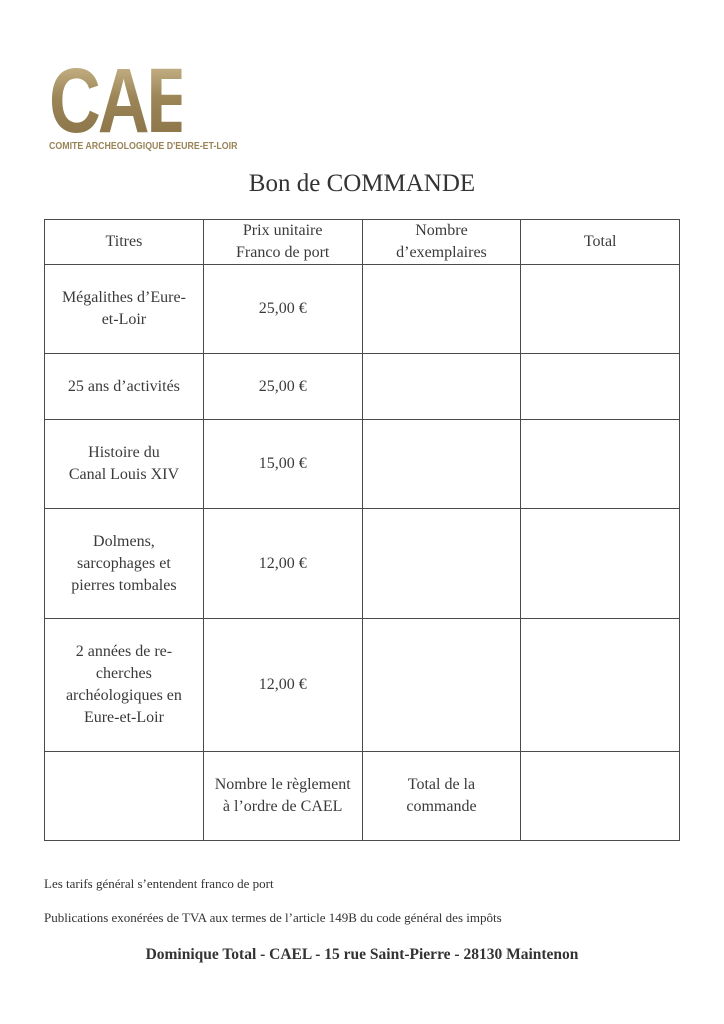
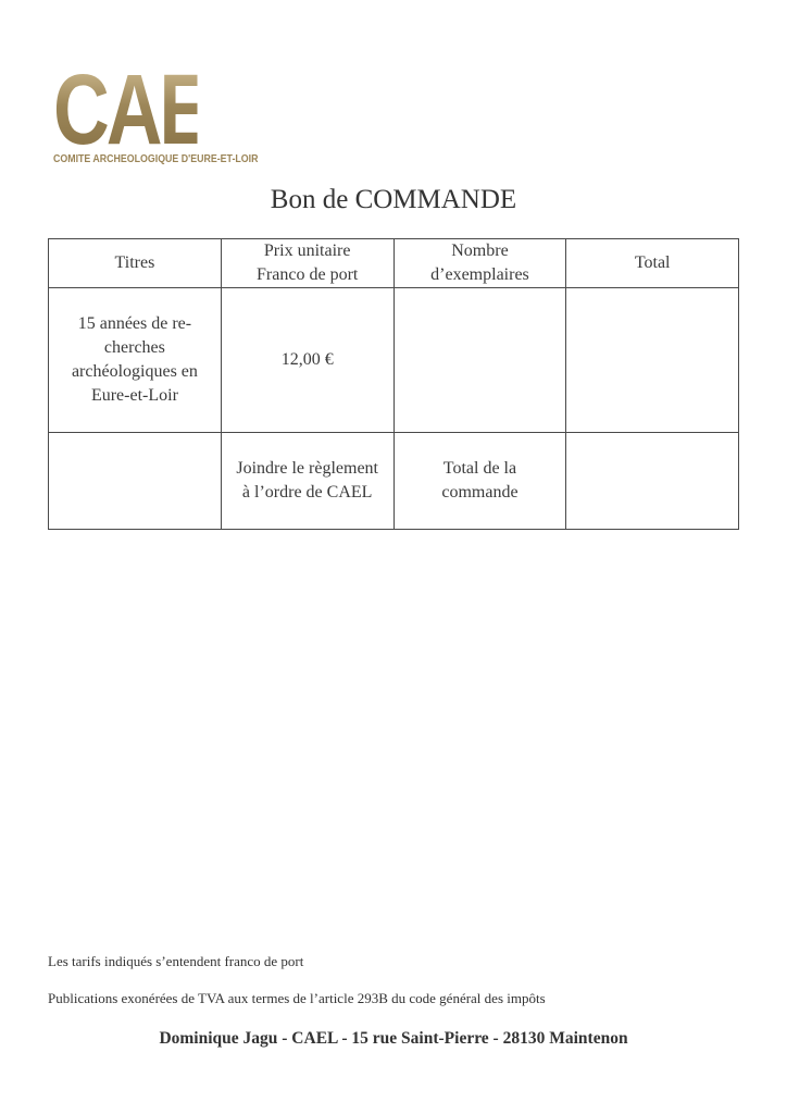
  CAEL
  COMITE ARCHEOLOGIQUE D'EURE-ET-LOIR
  Bon de COMMANDE
  Titres	Prix unitaire Franco de port	Nombre d’exemplaires	Total
- Mégalithes d’Eure- et-Loir	25,00 €
- 25 ans d’activités	25,00 €
- Histoire du Canal Louis XIV	15,00 €
- Dolmens, sarcophages et pierres tombales	12,00 €
- 2 années de re- cherches archéologiques en Eure-et-Loir	12,00 €
+ 15 années de re- cherches archéologiques en Eure-et-Loir	12,00 €
- 	Nombre le règlement à l’ordre de CAEL	Total de la commande
+ 	Joindre le règlement à l’ordre de CAEL	Total de la commande
- Les tarifs général s’entendent franco de port
+ Les tarifs indiqués s’entendent franco de port
- Publications exonérées de TVA aux termes de l’article 149B du code général des impôts
+ Publications exonérées de TVA aux termes de l’article 293B du code général des impôts
- Dominique Total - CAEL - 15 rue Saint-Pierre - 28130 Maintenon
+ Dominique Jagu - CAEL - 15 rue Saint-Pierre - 28130 Maintenon
